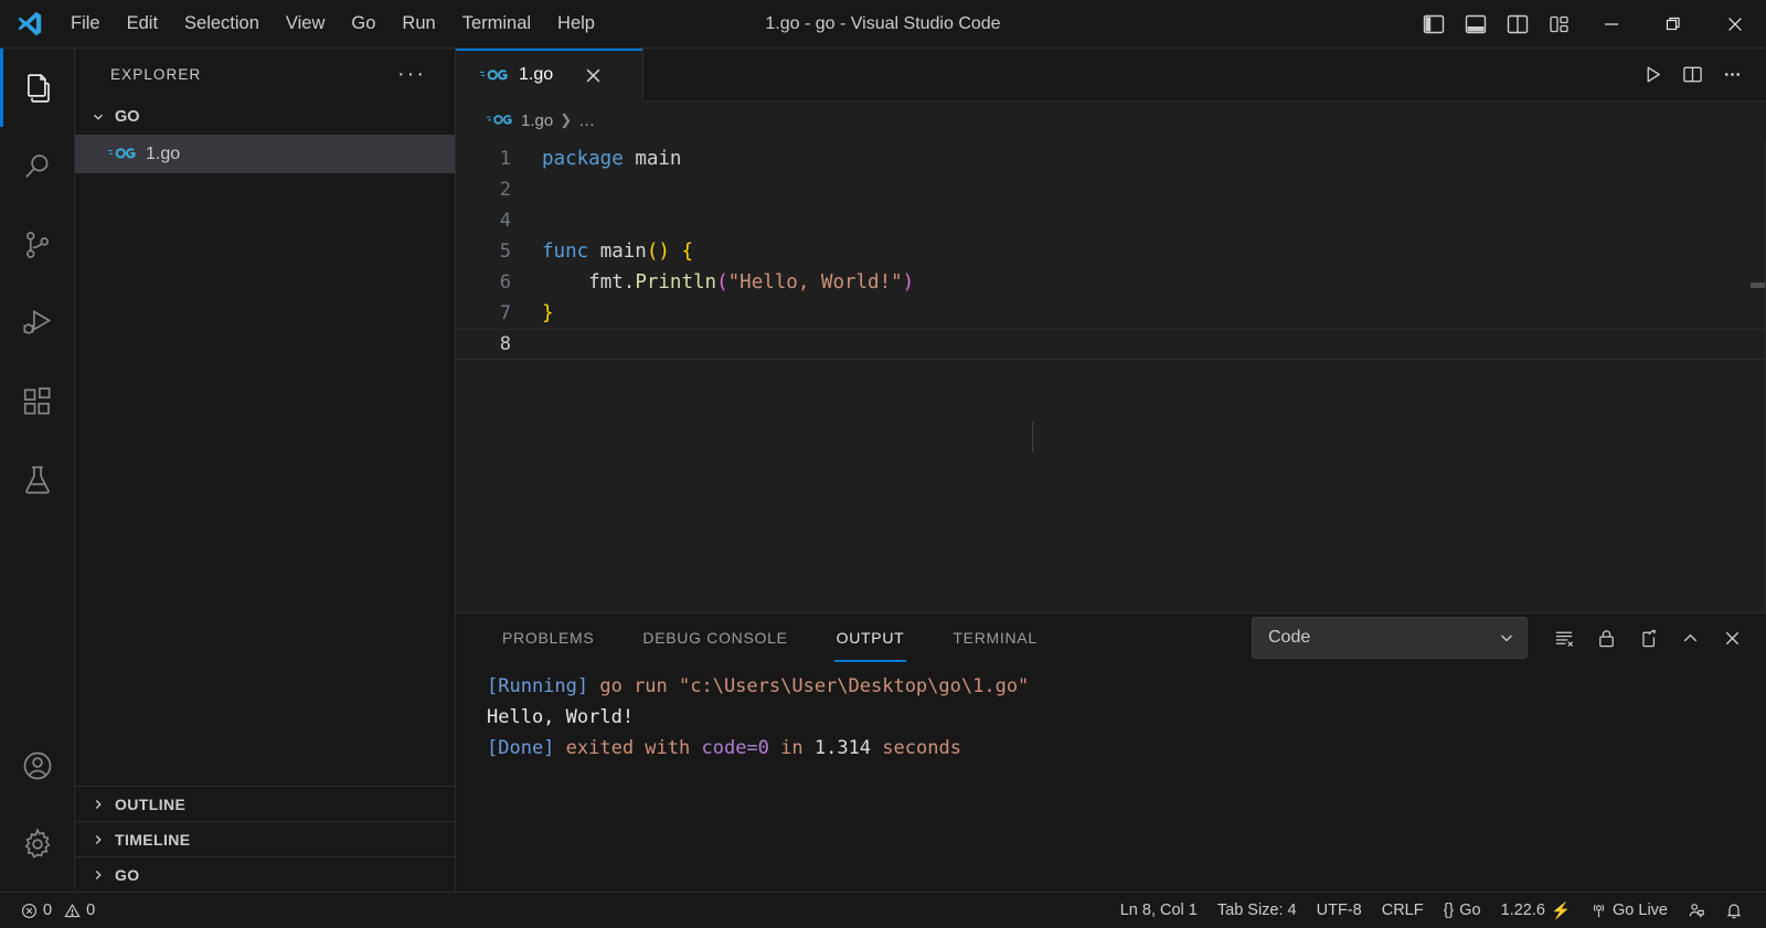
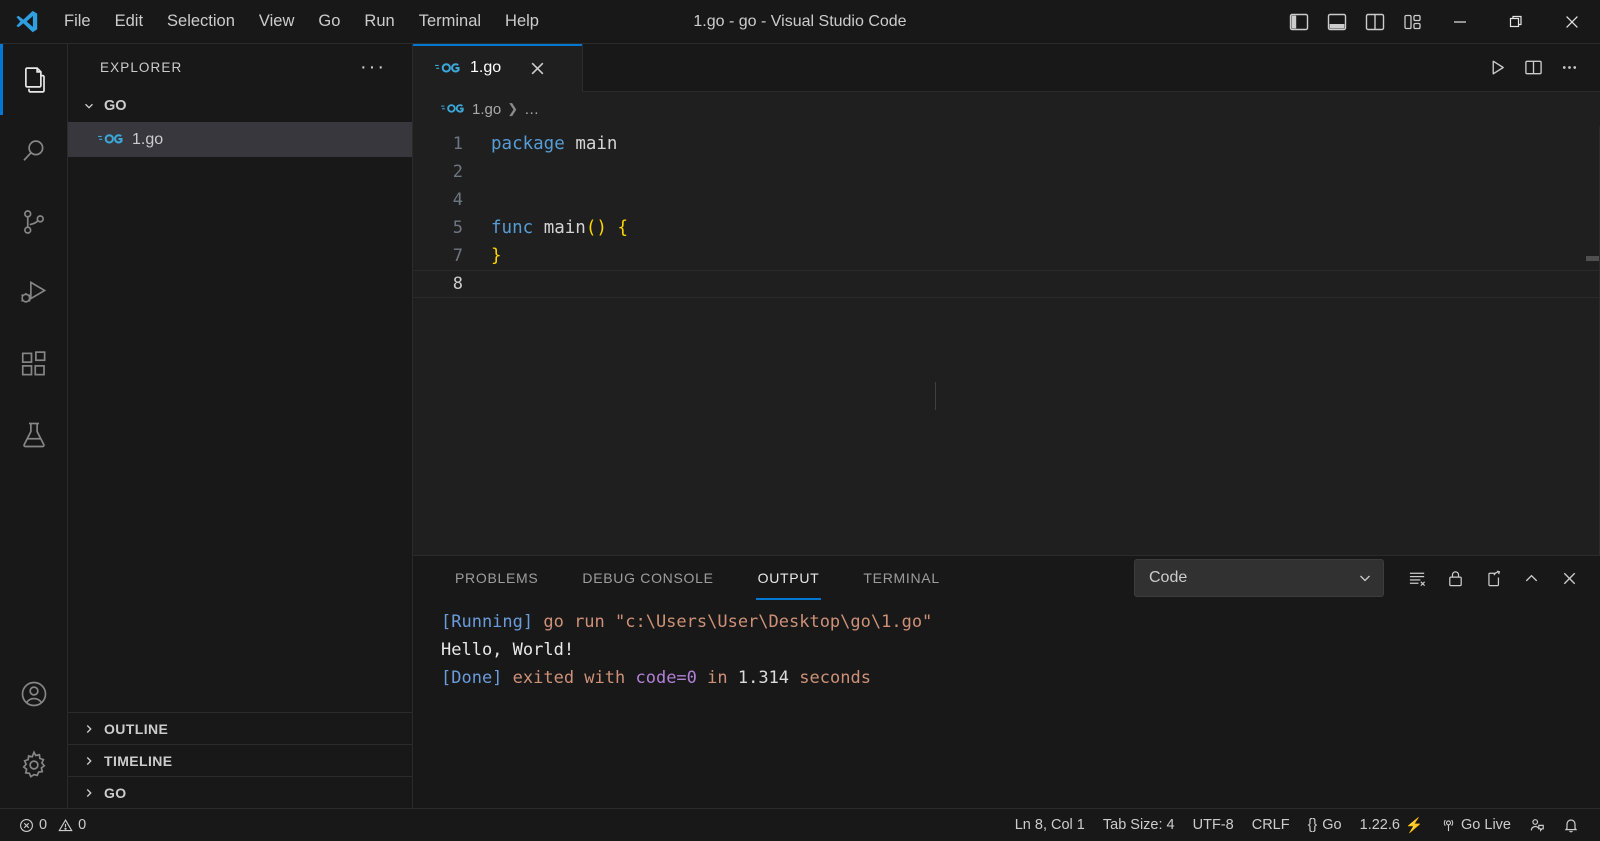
  File
  Edit
  Selection
  View
  Go
  Run
  Terminal
  Help
  1.go - go - Visual Studio Code
  EXPLORER
  ···
  GO
  1.go
  OUTLINE
  TIMELINE
  GO
  1.go
  1.go
  ❯
  …
  1
  package main
  2
  4
  5
  func main() {
- 6
- fmt.Println("Hello, World!")
  7
  }
  8
  PROBLEMS
  DEBUG CONSOLE
  OUTPUT
  TERMINAL
  Code
  [Running] go run "c:\Users\User\Desktop\go\1.go"
  Hello, World!
  [Done] exited with code=0 in 1.314 seconds
  0
  0
  Ln 8, Col 1
  Tab Size: 4
  UTF-8
  CRLF
  {}
  Go
  1.22.6
  ⚡
  Go Live
